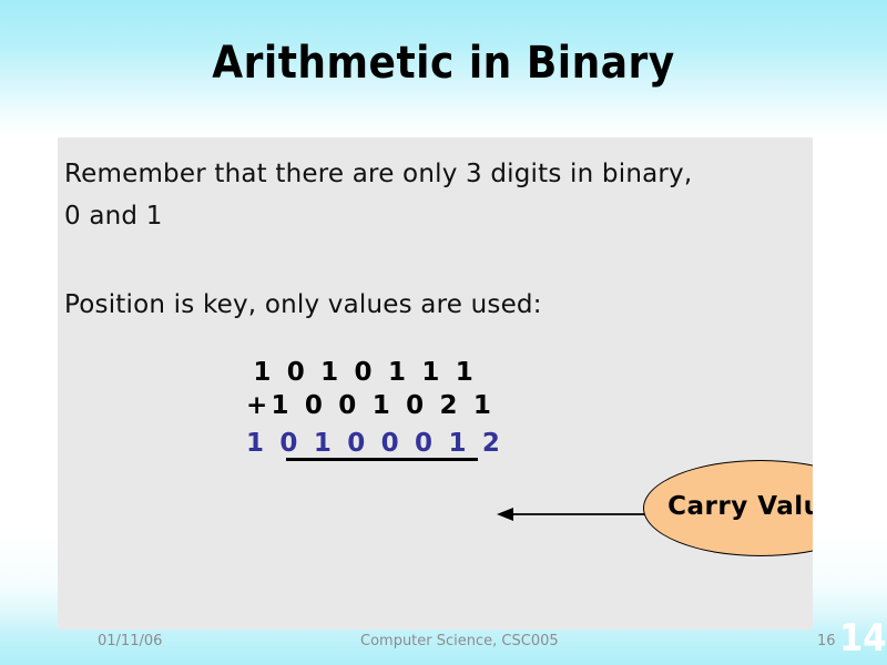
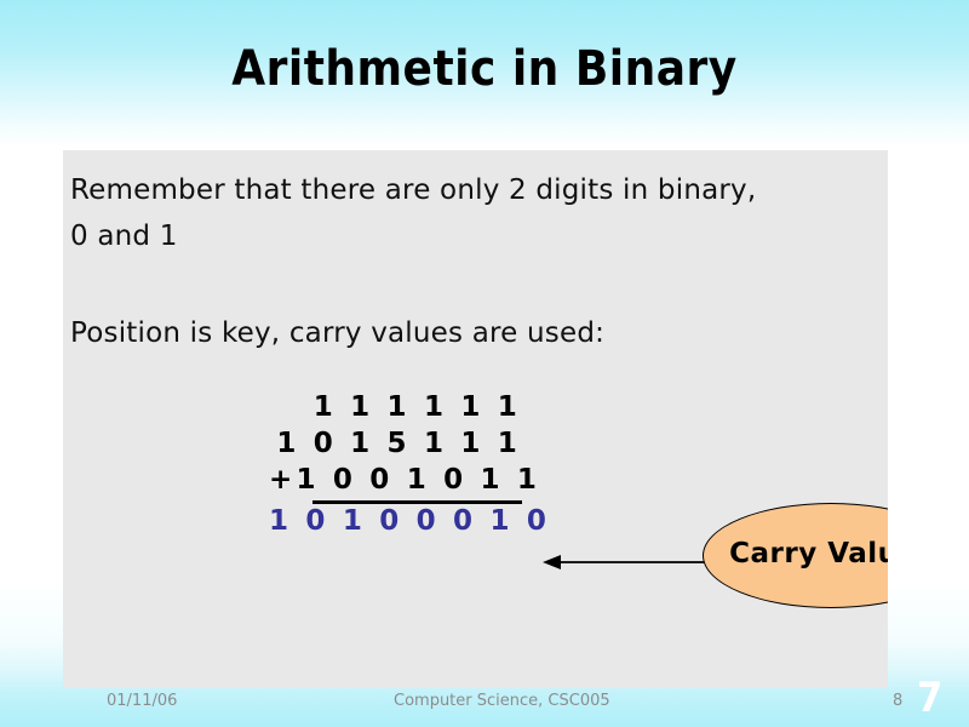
  Arithmetic in Binary
- Remember that there are only 3 digits in binary,
+ Remember that there are only 2 digits in binary,
  0 and 1
- Position is key, only values are used:
+ Position is key, carry values are used:
+ 1 1 1 1 1 1
- 1 0 1 0 1 1 1
+ 1 0 1 5 1 1 1
- +1 0 0 1 0 2 1
+ +1 0 0 1 0 1 1
- 1 0 1 0 0 0 1 2
+ 1 0 1 0 0 0 1 0
  Carry Val
  01/11/06
  Computer Science, CSC005
- 16
+ 8
- 14
+ 7
